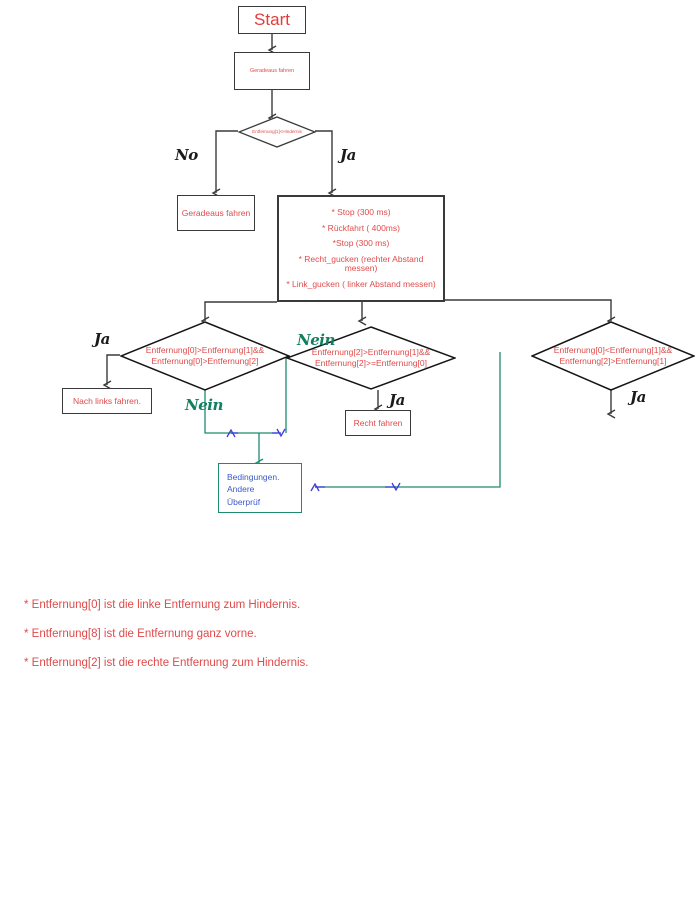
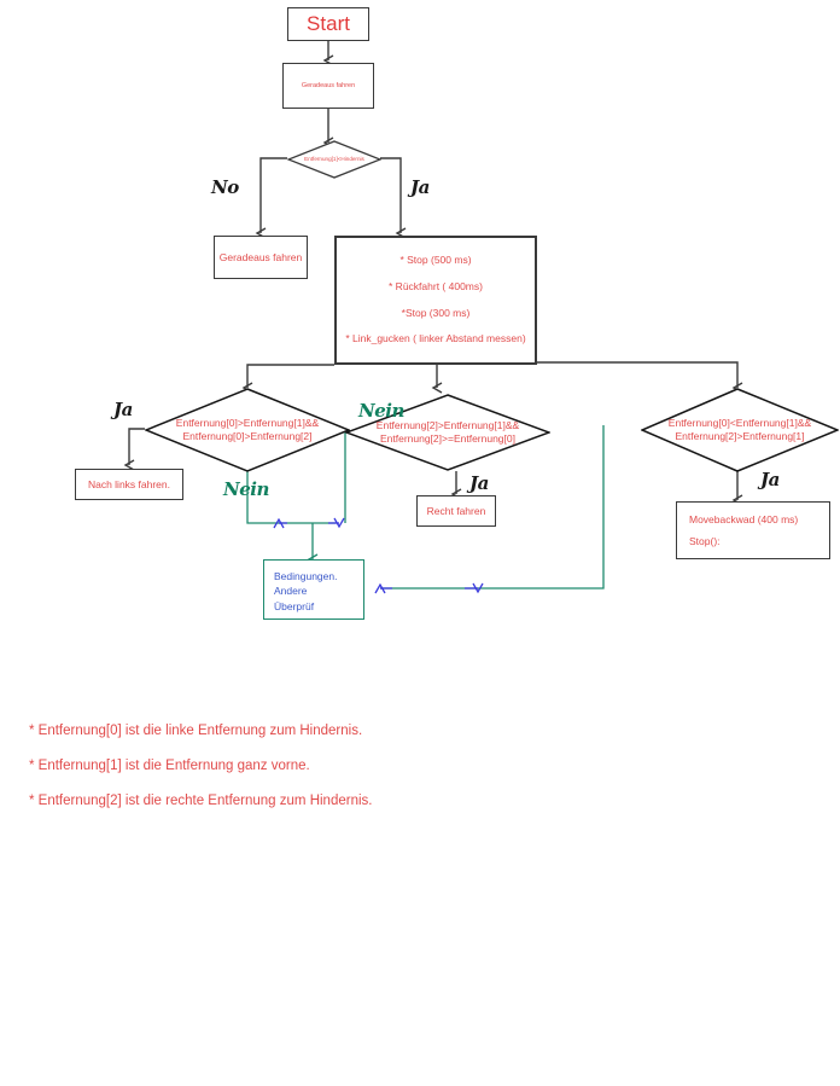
  Start
  Geradeaus fahren
- * Stop (300 ms)
+ * Stop (500 ms)
  * Rückfahrt ( 400ms)
  *Stop (300 ms)
- * Recht_gucken (rechter Abstand messen)
  * Link_gucken ( linker Abstand messen)
  Entfernung[0]>Entfernung[1]&&
  Entfernung[0]>Entfernung[2]
  Entfernung[2]>Entfernung[1]&&
  Entfernung[2]>=Entfernung[0]
  Entfernung[0]<Entfernung[1]&&
  Entfernung[2]>Entfernung[1]
  Nach links fahren.
  Recht fahren
+ Movebackwad (400 ms)
+ Stop():
  Bedingungen.
  Andere
  Überprüf
  No
  Ja
  Ja
  Nein
  Nein
  Ja
  Ja
  * Entfernung[0] ist die linke Entfernung zum Hindernis.
- * Entfernung[8] ist die Entfernung ganz vorne.
+ * Entfernung[1] ist die Entfernung ganz vorne.
  * Entfernung[2] ist die rechte Entfernung zum Hindernis.
